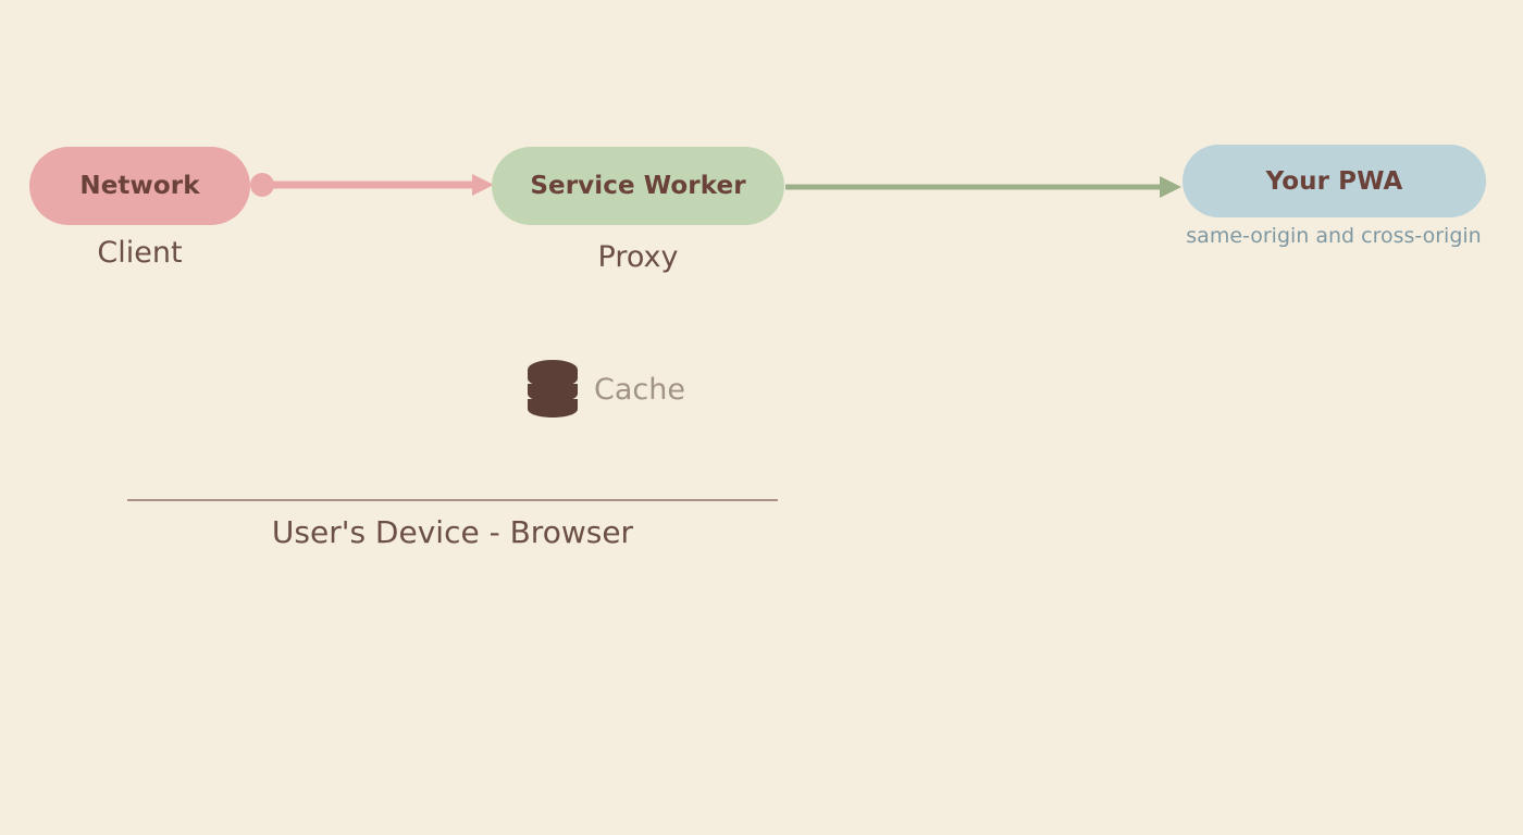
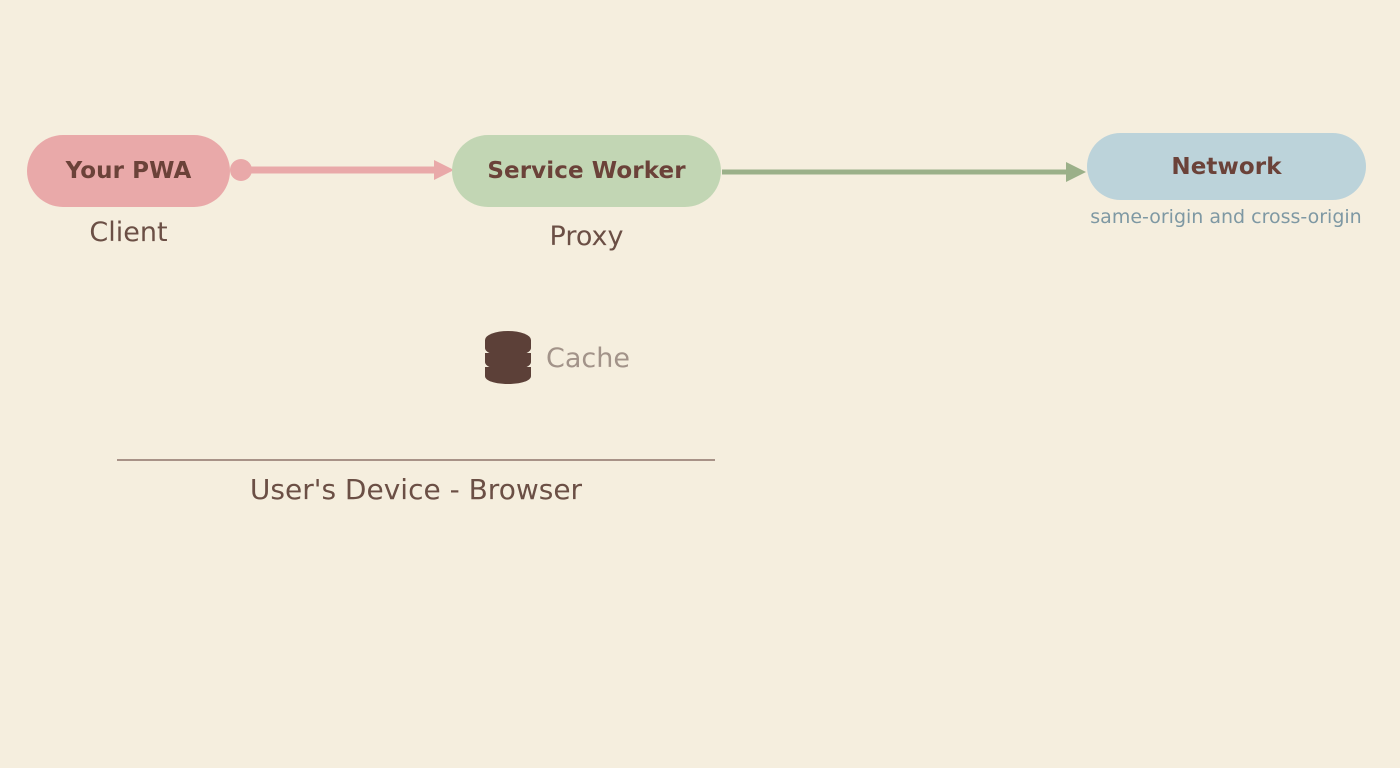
- Network
+ Your PWA
  Client
  Service Worker
  Proxy
- Your PWA
+ Network
  same-origin and cross-origin
  Cache
  User's Device - Browser
